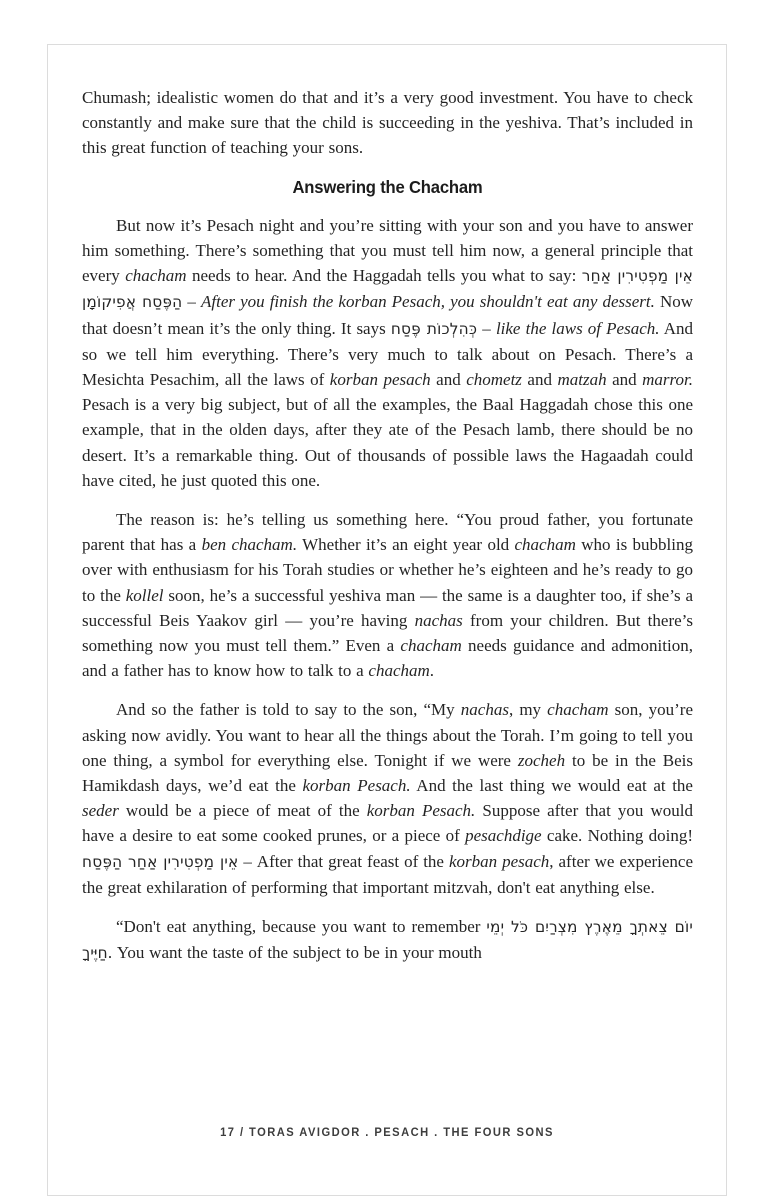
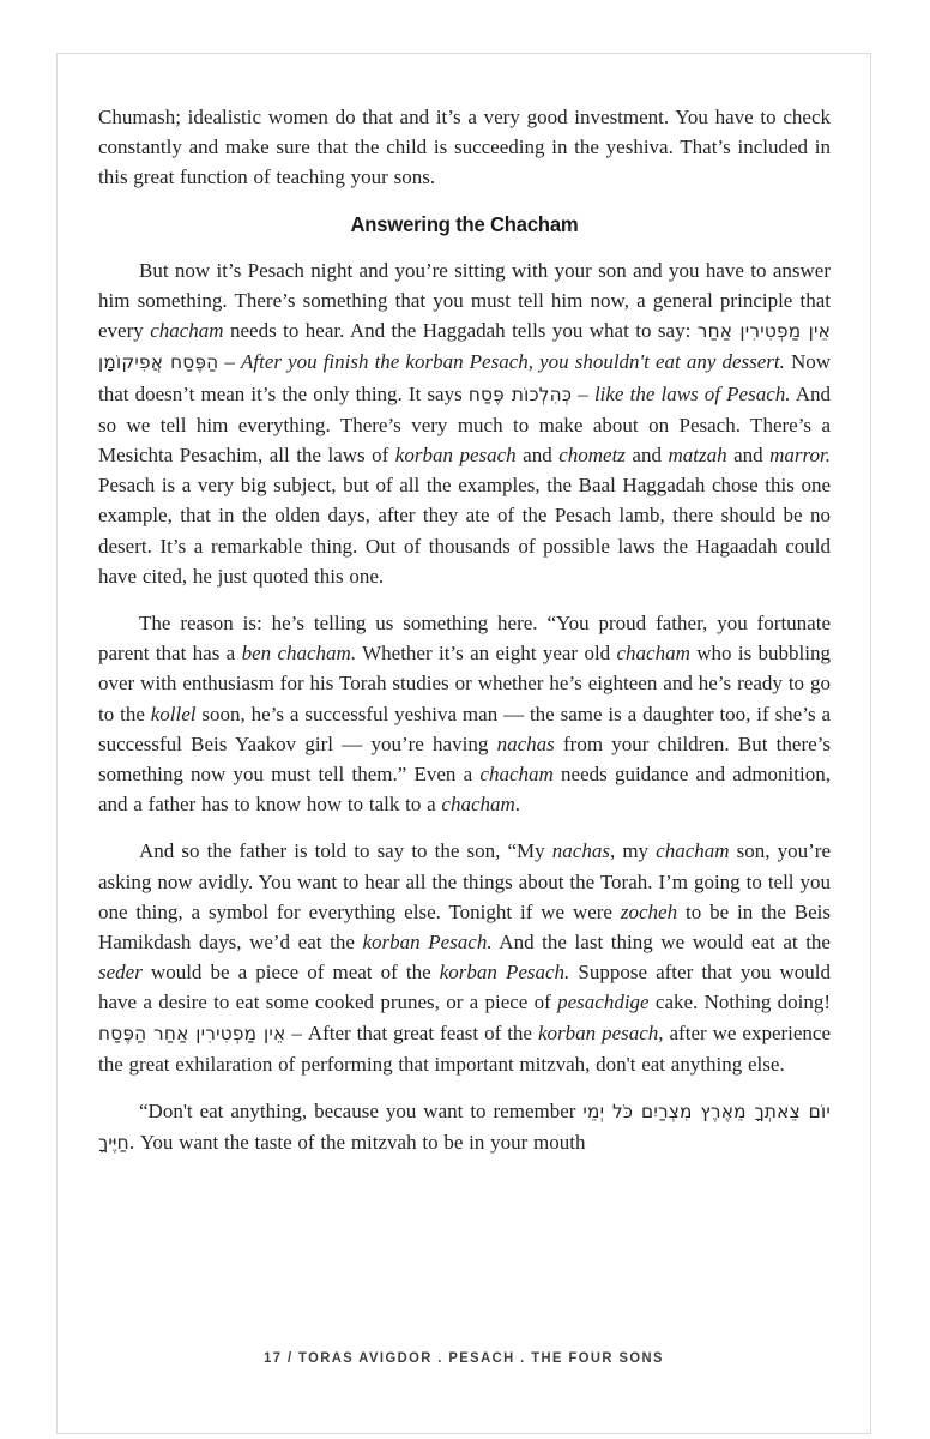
  Chumash; idealistic women do that and it’s a very good investment. You have to check constantly and make sure that the child is succeeding in the yeshiva. That’s included in this great function of teaching your sons.
  Answering the Chacham
- But now it’s Pesach night and you’re sitting with your son and you have to answer him something. There’s something that you must tell him now, a general principle that every chacham needs to hear. And the Haggadah tells you what to say: אֵין מַפְטִירִין אַחַר הַפֶּסַח אֲפִיקוֹמָן – After you finish the korban Pesach, you shouldn't eat any dessert. Now that doesn’t mean it’s the only thing. It says כְּהִלְכוֹת פֶּסַח – like the laws of Pesach. And so we tell him everything. There’s very much to talk about on Pesach. There’s a Mesichta Pesachim, all the laws of korban pesach and chometz and matzah and marror. Pesach is a very big subject, but of all the examples, the Baal Haggadah chose this one example, that in the olden days, after they ate of the Pesach lamb, there should be no desert. It’s a remarkable thing. Out of thousands of possible laws the Hagaadah could have cited, he just quoted this one.
+ But now it’s Pesach night and you’re sitting with your son and you have to answer him something. There’s something that you must tell him now, a general principle that every chacham needs to hear. And the Haggadah tells you what to say: אֵין מַפְטִירִין אַחַר הַפֶּסַח אֲפִיקוֹמָן – After you finish the korban Pesach, you shouldn't eat any dessert. Now that doesn’t mean it’s the only thing. It says כְּהִלְכוֹת פֶּסַח – like the laws of Pesach. And so we tell him everything. There’s very much to make about on Pesach. There’s a Mesichta Pesachim, all the laws of korban pesach and chometz and matzah and marror. Pesach is a very big subject, but of all the examples, the Baal Haggadah chose this one example, that in the olden days, after they ate of the Pesach lamb, there should be no desert. It’s a remarkable thing. Out of thousands of possible laws the Hagaadah could have cited, he just quoted this one.
  The reason is: he’s telling us something here. “You proud father, you fortunate parent that has a ben chacham. Whether it’s an eight year old chacham who is bubbling over with enthusiasm for his Torah studies or whether he’s eighteen and he’s ready to go to the kollel soon, he’s a successful yeshiva man — the same is a daughter too, if she’s a successful Beis Yaakov girl — you’re having nachas from your children. But there’s something now you must tell them.” Even a chacham needs guidance and admonition, and a father has to know how to talk to a chacham.
  And so the father is told to say to the son, “My nachas, my chacham son, you’re asking now avidly. You want to hear all the things about the Torah. I’m going to tell you one thing, a symbol for everything else. Tonight if we were zocheh to be in the Beis Hamikdash days, we’d eat the korban Pesach. And the last thing we would eat at the seder would be a piece of meat of the korban Pesach. Suppose after that you would have a desire to eat some cooked prunes, or a piece of pesachdige cake. Nothing doing! אֵין מַפְטִירִין אַחַר הַפֶּסַח – After that great feast of the korban pesach, after we experience the great exhilaration of performing that important mitzvah, don't eat anything else.
- “Don't eat anything, because you want to remember יוֹם צֵאתְךָ מֵאֶרֶץ מִצְרַיִם כֹּל יְמֵי חַיֶּיךָ . You want the taste of the subject to be in your mouth
+ “Don't eat anything, because you want to remember יוֹם צֵאתְךָ מֵאֶרֶץ מִצְרַיִם כֹּל יְמֵי חַיֶּיךָ . You want the taste of the mitzvah to be in your mouth
  17 / TORAS AVIGDOR . PESACH . THE FOUR SONS
